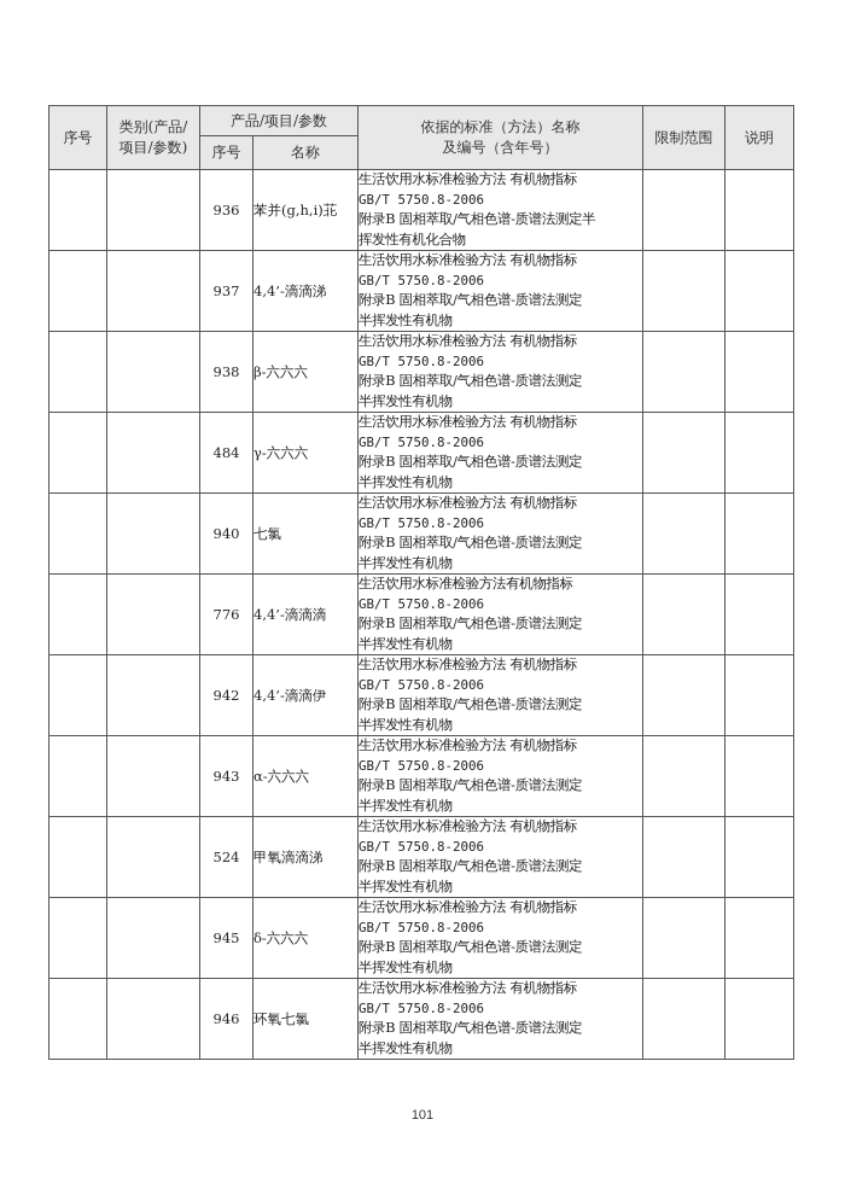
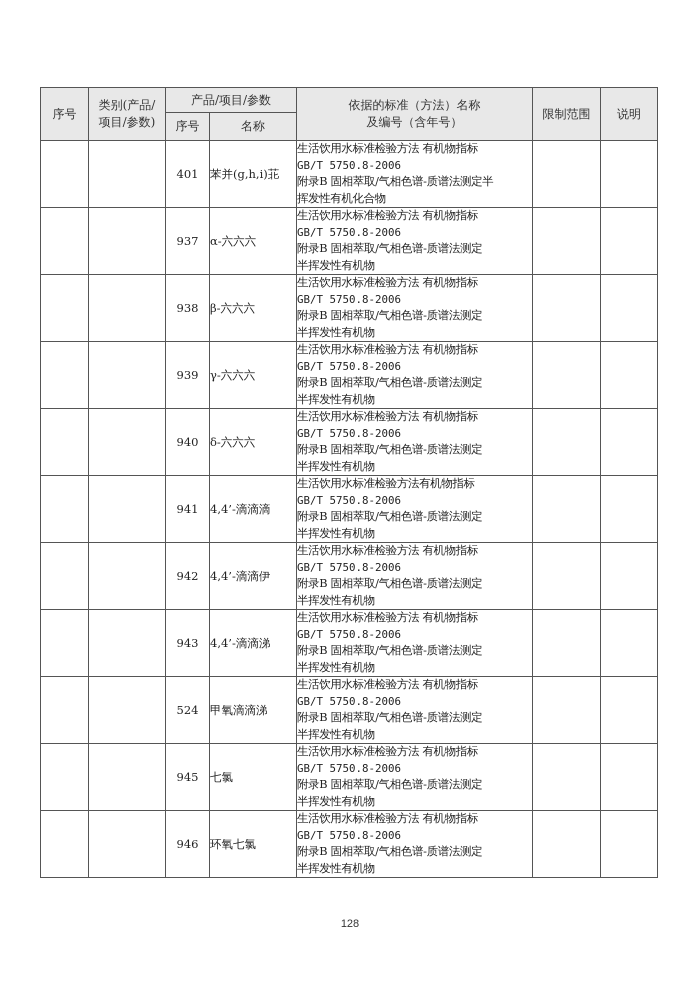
  序号	类别(产品/项目/参数)	产品/项目/参数	依据的标准（方法）名称 及编号（含年号）	限制范围	说明
  序号	名称
- 		936	苯并(g,h,i)苝	生活饮用水标准检验方法 有机物指标GB/T 5750.8-2006附录B 固相萃取/气相色谱-质谱法测定半挥发性有机化合物
+ 		401	苯并(g,h,i)苝	生活饮用水标准检验方法 有机物指标GB/T 5750.8-2006附录B 固相萃取/气相色谱-质谱法测定半挥发性有机化合物
- 		937	4,4’-滴滴涕	生活饮用水标准检验方法 有机物指标GB/T 5750.8-2006附录B 固相萃取/气相色谱-质谱法测定半挥发性有机物
+ 		937	α-六六六	生活饮用水标准检验方法 有机物指标GB/T 5750.8-2006附录B 固相萃取/气相色谱-质谱法测定半挥发性有机物
  		938	β-六六六	生活饮用水标准检验方法 有机物指标GB/T 5750.8-2006附录B 固相萃取/气相色谱-质谱法测定半挥发性有机物
- 		484	γ-六六六	生活饮用水标准检验方法 有机物指标GB/T 5750.8-2006附录B 固相萃取/气相色谱-质谱法测定半挥发性有机物
+ 		939	γ-六六六	生活饮用水标准检验方法 有机物指标GB/T 5750.8-2006附录B 固相萃取/气相色谱-质谱法测定半挥发性有机物
- 		940	七氯	生活饮用水标准检验方法 有机物指标GB/T 5750.8-2006附录B 固相萃取/气相色谱-质谱法测定半挥发性有机物
+ 		940	δ-六六六	生活饮用水标准检验方法 有机物指标GB/T 5750.8-2006附录B 固相萃取/气相色谱-质谱法测定半挥发性有机物
- 		776	4,4’-滴滴滴	生活饮用水标准检验方法有机物指标GB/T 5750.8-2006附录B 固相萃取/气相色谱-质谱法测定半挥发性有机物
+ 		941	4,4’-滴滴滴	生活饮用水标准检验方法有机物指标GB/T 5750.8-2006附录B 固相萃取/气相色谱-质谱法测定半挥发性有机物
  		942	4,4’-滴滴伊	生活饮用水标准检验方法 有机物指标GB/T 5750.8-2006附录B 固相萃取/气相色谱-质谱法测定半挥发性有机物
- 		943	α-六六六	生活饮用水标准检验方法 有机物指标GB/T 5750.8-2006附录B 固相萃取/气相色谱-质谱法测定半挥发性有机物
+ 		943	4,4’-滴滴涕	生活饮用水标准检验方法 有机物指标GB/T 5750.8-2006附录B 固相萃取/气相色谱-质谱法测定半挥发性有机物
  		524	甲氧滴滴涕	生活饮用水标准检验方法 有机物指标GB/T 5750.8-2006附录B 固相萃取/气相色谱-质谱法测定半挥发性有机物
- 		945	δ-六六六	生活饮用水标准检验方法 有机物指标GB/T 5750.8-2006附录B 固相萃取/气相色谱-质谱法测定半挥发性有机物
+ 		945	七氯	生活饮用水标准检验方法 有机物指标GB/T 5750.8-2006附录B 固相萃取/气相色谱-质谱法测定半挥发性有机物
  		946	环氧七氯	生活饮用水标准检验方法 有机物指标GB/T 5750.8-2006附录B 固相萃取/气相色谱-质谱法测定半挥发性有机物
- 101
+ 128
